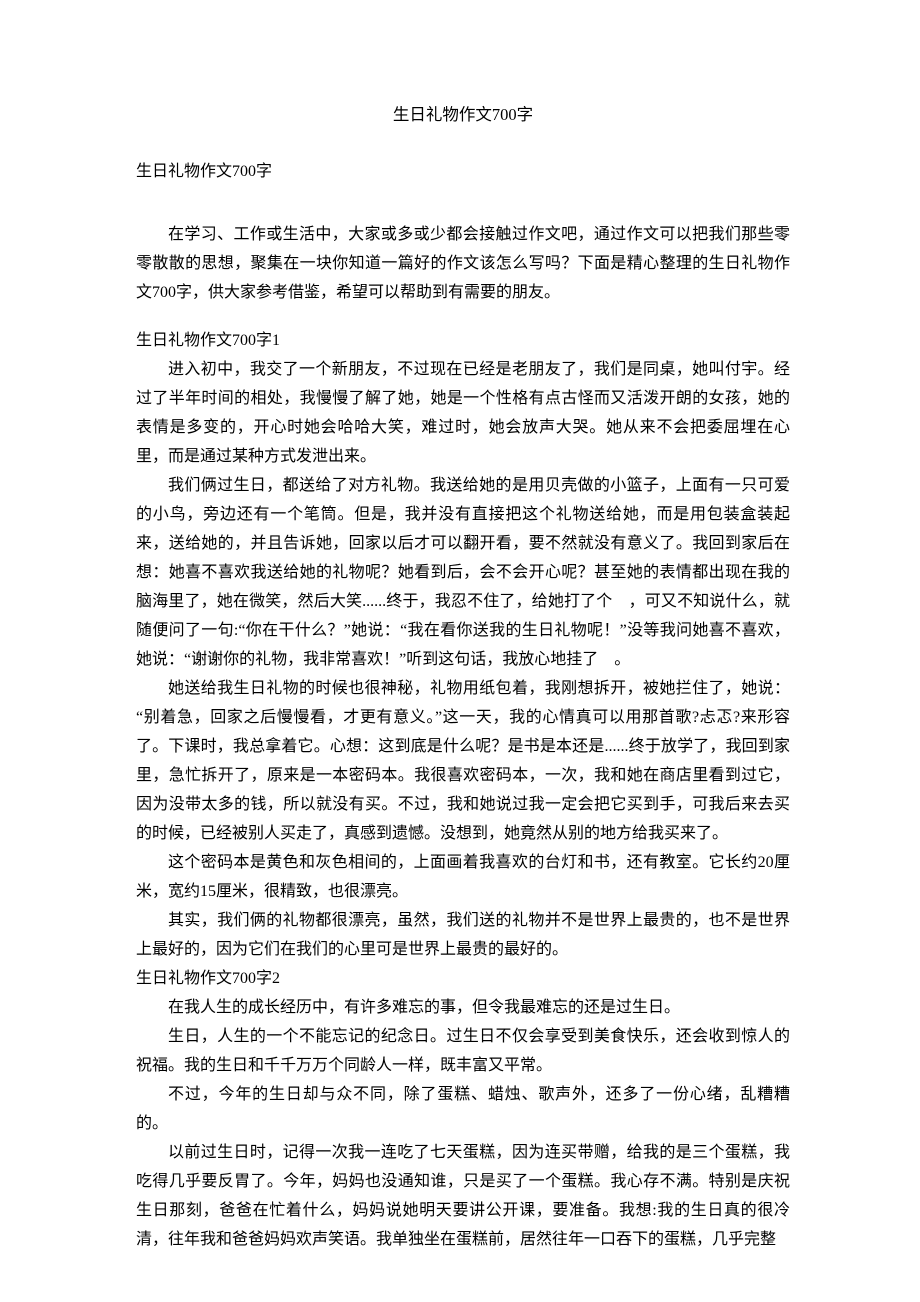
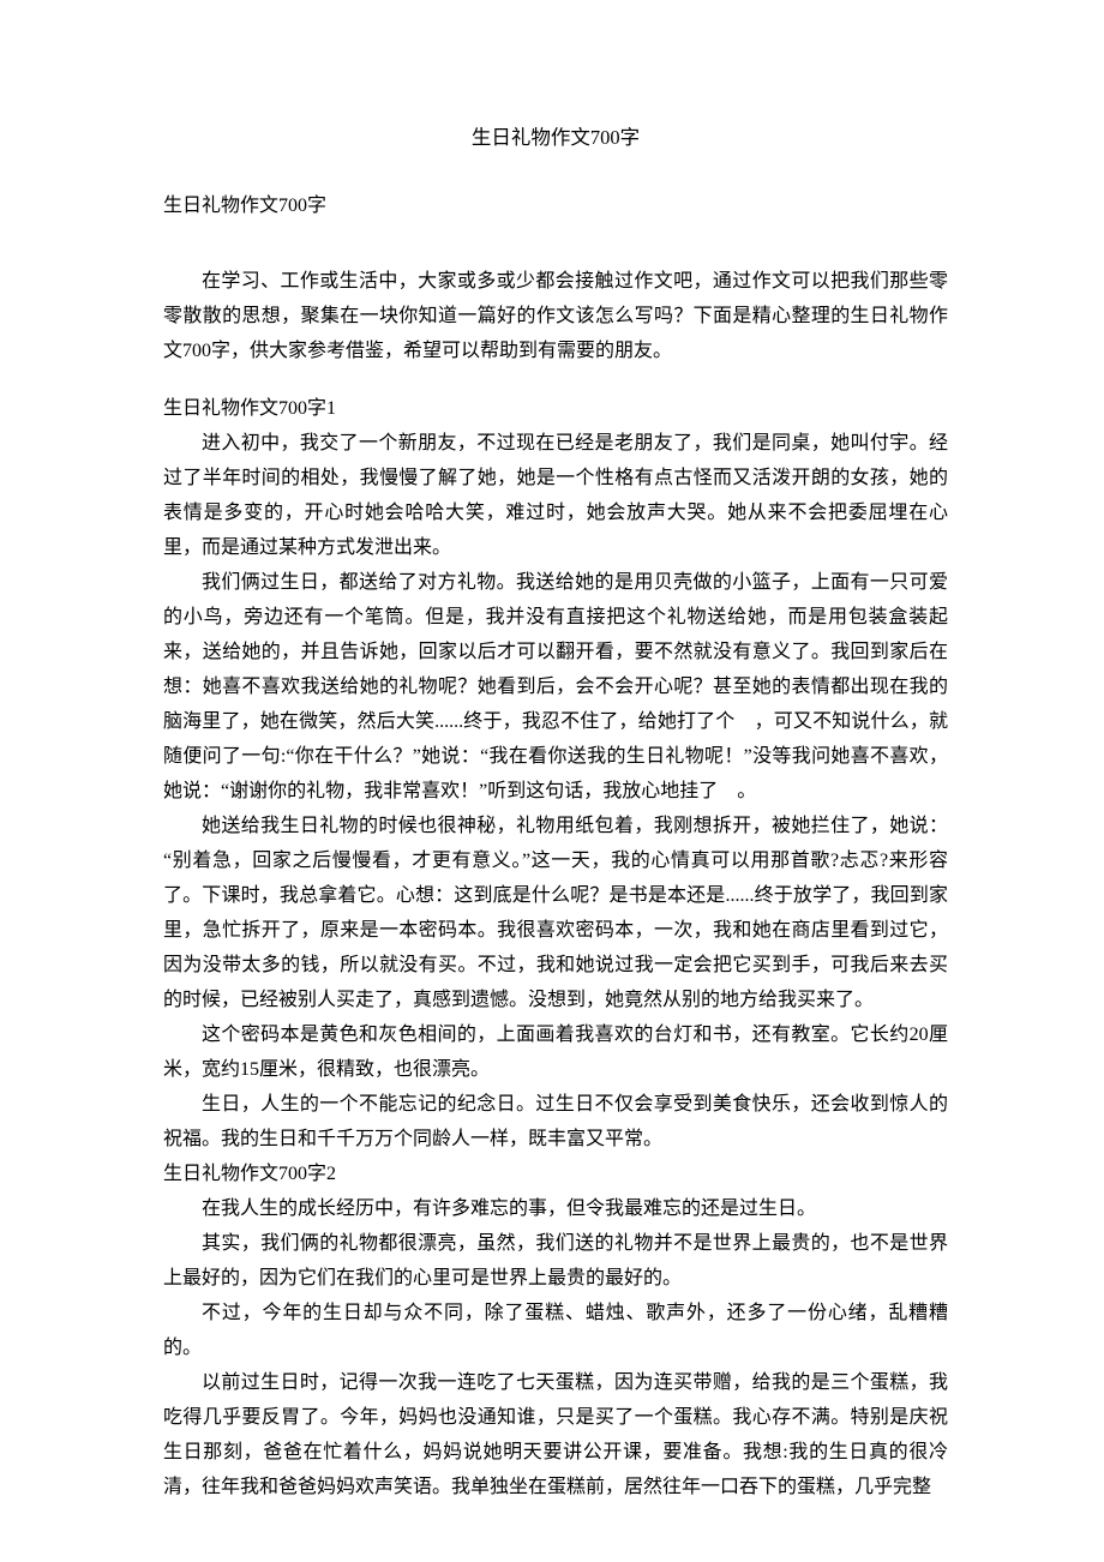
  生日礼物作文700字
  生日礼物作文700字
  在学习、工作或生活中，大家或多或少都会接触过作文吧，通过作文可以把我们那些零零散散的思想，聚集在一块你知道一篇好的作文该怎么写吗？下面是精心整理的生日礼物作文700字，供大家参考借鉴，希望可以帮助到有需要的朋友。
  生日礼物作文700字1
  进入初中，我交了一个新朋友，不过现在已经是老朋友了，我们是同桌，她叫付宇。经过了半年时间的相处，我慢慢了解了她，她是一个性格有点古怪而又活泼开朗的女孩，她的表情是多变的，开心时她会哈哈大笑，难过时，她会放声大哭。她从来不会把委屈埋在心里，而是通过某种方式发泄出来。
  我们俩过生日，都送给了对方礼物。我送给她的是用贝壳做的小篮子，上面有一只可爱的小鸟，旁边还有一个笔筒。但是，我并没有直接把这个礼物送给她，而是用包装盒装起来，送给她的，并且告诉她，回家以后才可以翻开看，要不然就没有意义了。我回到家后在想：她喜不喜欢我送给她的礼物呢？她看到后，会不会开心呢？甚至她的表情都出现在我的脑海里了，她在微笑，然后大笑......终于，我忍不住了，给她打了个 ，可又不知说什么，就随便问了一句:“你在干什么？”她说：“我在看你送我的生日礼物呢！”没等我问她喜不喜欢，她说：“谢谢你的礼物，我非常喜欢！”听到这句话，我放心地挂了 。
  她送给我生日礼物的时候也很神秘，礼物用纸包着，我刚想拆开，被她拦住了，她说：“别着急，回家之后慢慢看，才更有意义。”这一天，我的心情真可以用那首歌?忐忑?来形容了。下课时，我总拿着它。心想：这到底是什么呢？是书是本还是......终于放学了，我回到家里，急忙拆开了，原来是一本密码本。我很喜欢密码本，一次，我和她在商店里看到过它，因为没带太多的钱，所以就没有买。不过，我和她说过我一定会把它买到手，可我后来去买的时候，已经被别人买走了，真感到遗憾。没想到，她竟然从别的地方给我买来了。
  这个密码本是黄色和灰色相间的，上面画着我喜欢的台灯和书，还有教室。它长约20厘米，宽约15厘米，很精致，也很漂亮。
- 其实，我们俩的礼物都很漂亮，虽然，我们送的礼物并不是世界上最贵的，也不是世界上最好的，因为它们在我们的心里可是世界上最贵的最好的。
+ 生日，人生的一个不能忘记的纪念日。过生日不仅会享受到美食快乐，还会收到惊人的祝福。我的生日和千千万万个同龄人一样，既丰富又平常。
  生日礼物作文700字2
  在我人生的成长经历中，有许多难忘的事，但令我最难忘的还是过生日。
- 生日，人生的一个不能忘记的纪念日。过生日不仅会享受到美食快乐，还会收到惊人的祝福。我的生日和千千万万个同龄人一样，既丰富又平常。
+ 其实，我们俩的礼物都很漂亮，虽然，我们送的礼物并不是世界上最贵的，也不是世界上最好的，因为它们在我们的心里可是世界上最贵的最好的。
  不过，今年的生日却与众不同，除了蛋糕、蜡烛、歌声外，还多了一份心绪，乱糟糟的。
  以前过生日时，记得一次我一连吃了七天蛋糕，因为连买带赠，给我的是三个蛋糕，我吃得几乎要反胃了。今年，妈妈也没通知谁，只是买了一个蛋糕。我心存不满。特别是庆祝生日那刻，爸爸在忙着什么，妈妈说她明天要讲公开课，要准备。我想:我的生日真的很冷清，往年我和爸爸妈妈欢声笑语。我单独坐在蛋糕前，居然往年一口吞下的蛋糕，几乎完整
